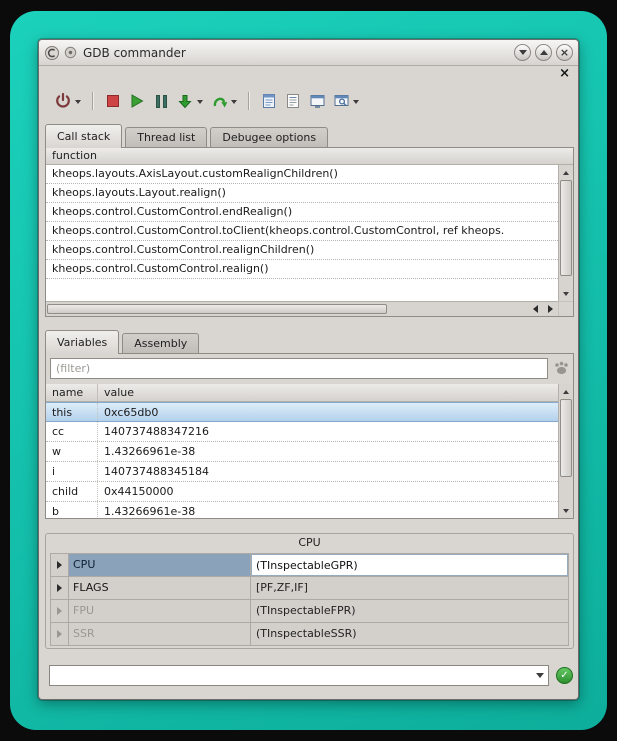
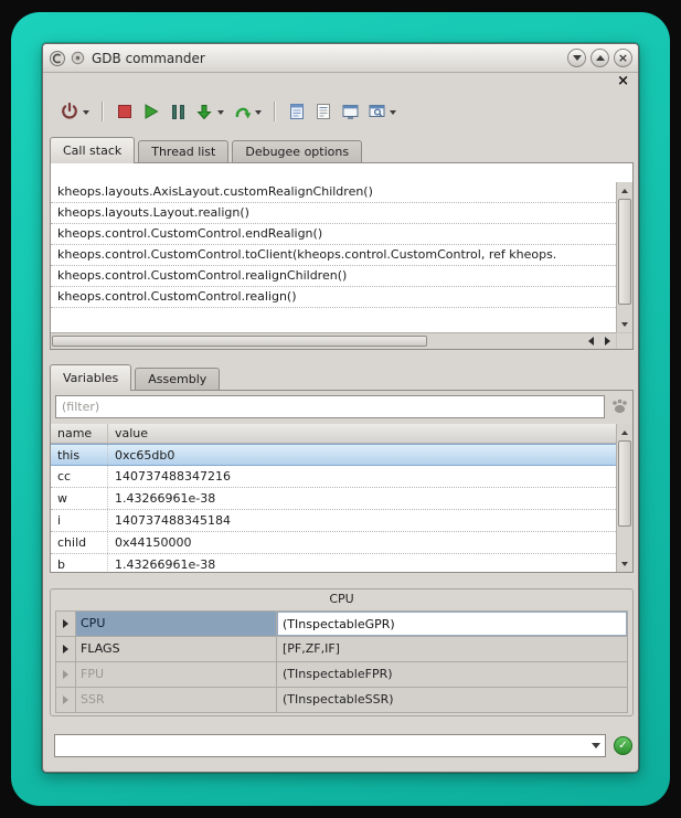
  GDB commander
  ×
  ×
  Call stack
  Thread list
  Debugee options
- function
  kheops.layouts.AxisLayout.customRealignChildren()
  kheops.layouts.Layout.realign()
  kheops.control.CustomControl.endRealign()
  kheops.control.CustomControl.toClient(kheops.control.CustomControl, ref kheops.
  kheops.control.CustomControl.realignChildren()
  kheops.control.CustomControl.realign()
  Variables
  Assembly
  (filter)
  name
  value
  this
  0xc65db0
  cc
  140737488347216
  w
  1.43266961e-38
  i
  140737488345184
  child
  0x44150000
  b
  1.43266961e-38
  CPU
  CPU
  (TInspectableGPR)
  FLAGS
  [PF,ZF,IF]
  FPU
  (TInspectableFPR)
  SSR
  (TInspectableSSR)
  ✓
